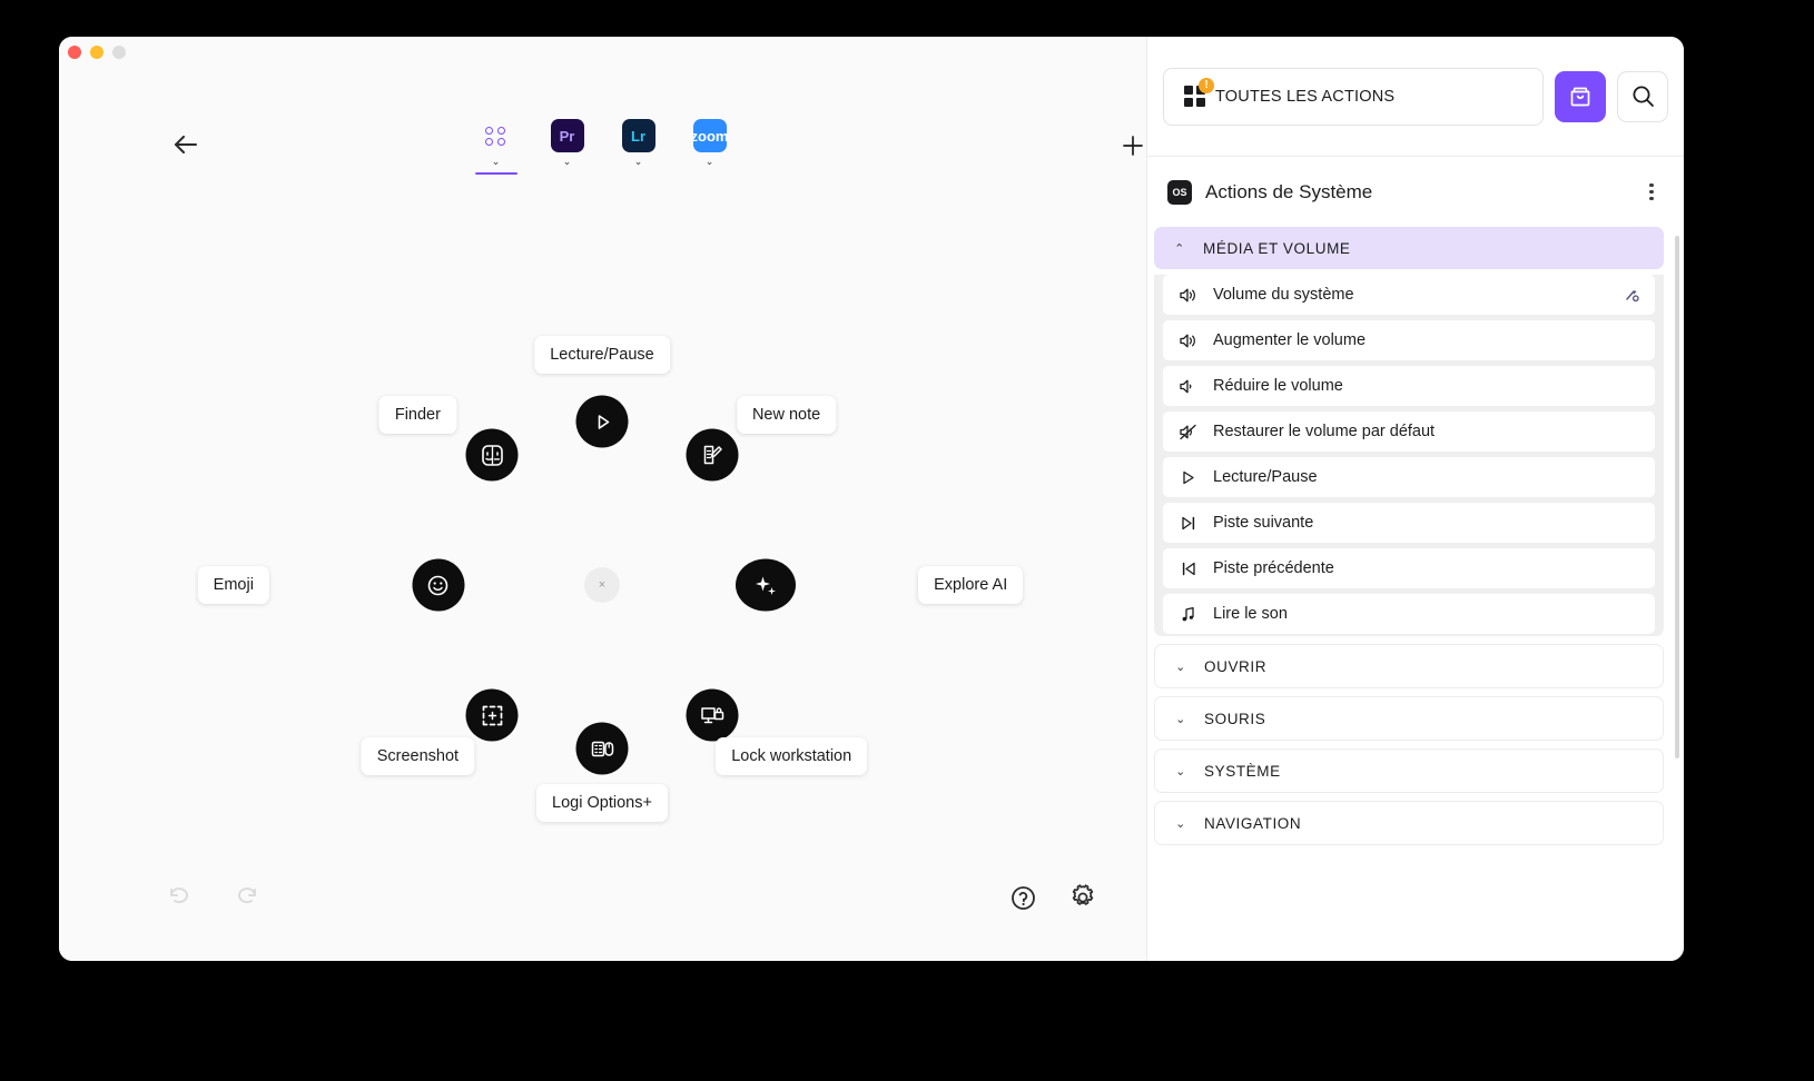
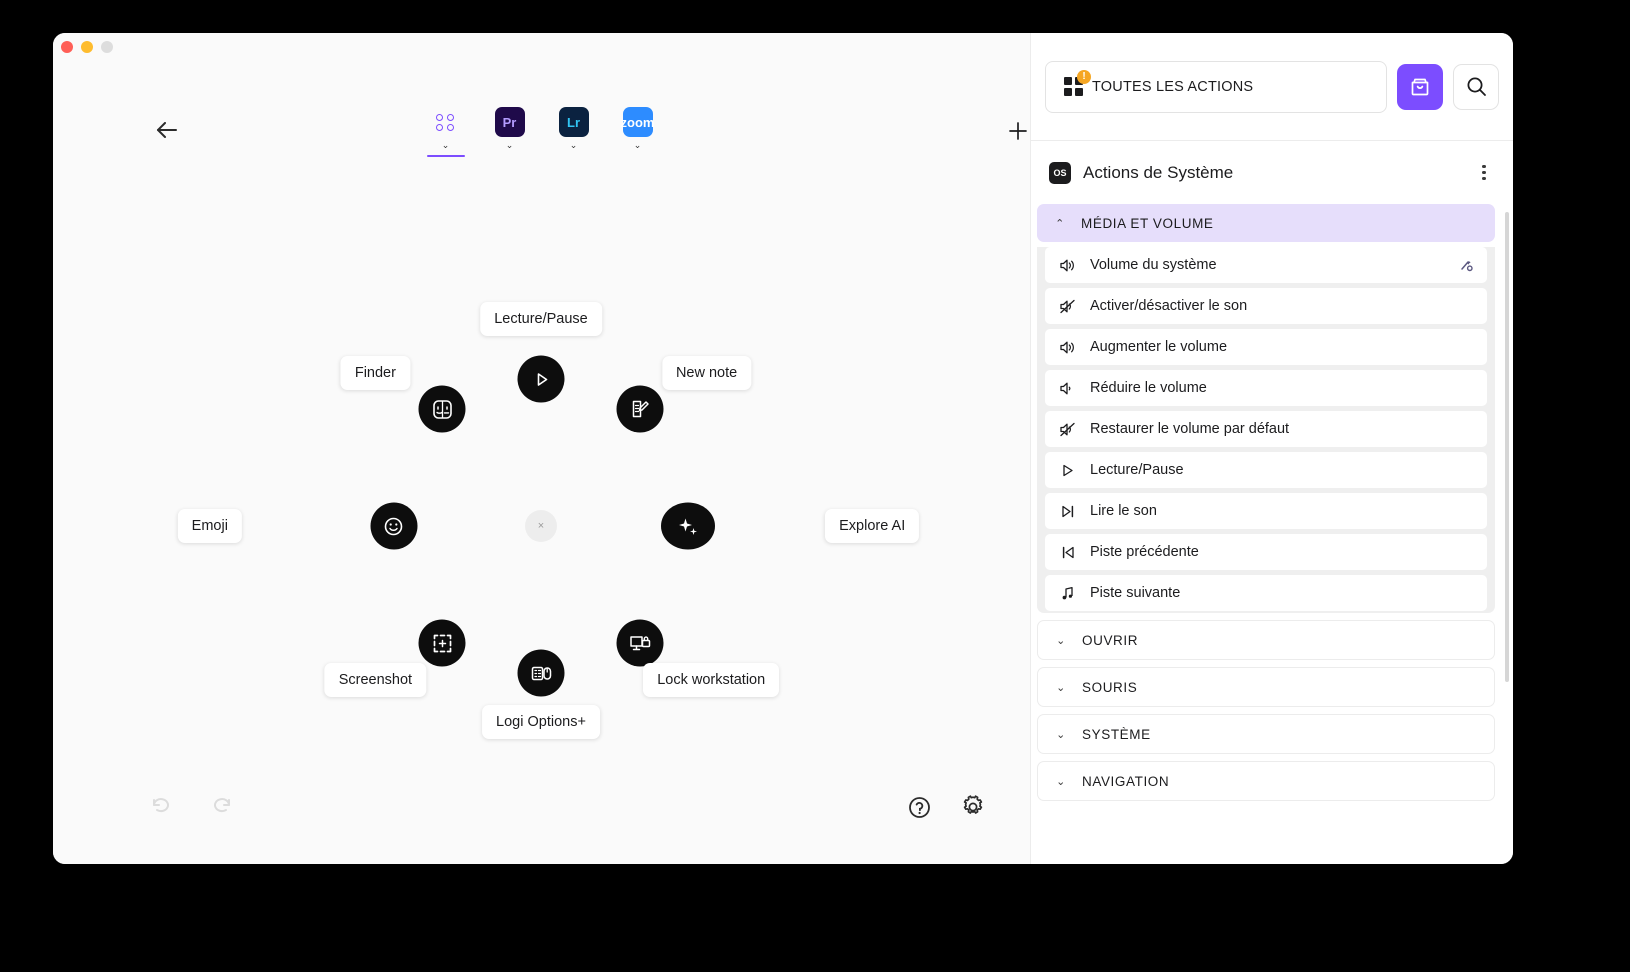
  ⌄
  Pr
  ⌄
  Lr
  ⌄
  zoom
  ⌄
  ×
  Lecture/Pause
  New note
  Explore AI
  Lock workstation
  Logi Options+
  Screenshot
  Emoji
  Finder
  !
  TOUTES LES ACTIONS
  OS
  Actions de Système
  ⌃
  MÉDIA ET VOLUME
  Volume du système
+ Activer/désactiver le son
  Augmenter le volume
  Réduire le volume
  Restaurer le volume par défaut
  Lecture/Pause
- Piste suivante
+ Lire le son
  Piste précédente
- Lire le son
+ Piste suivante
  ⌄
  OUVRIR
  ⌄
  SOURIS
  ⌄
  SYSTÈME
  ⌄
  NAVIGATION
